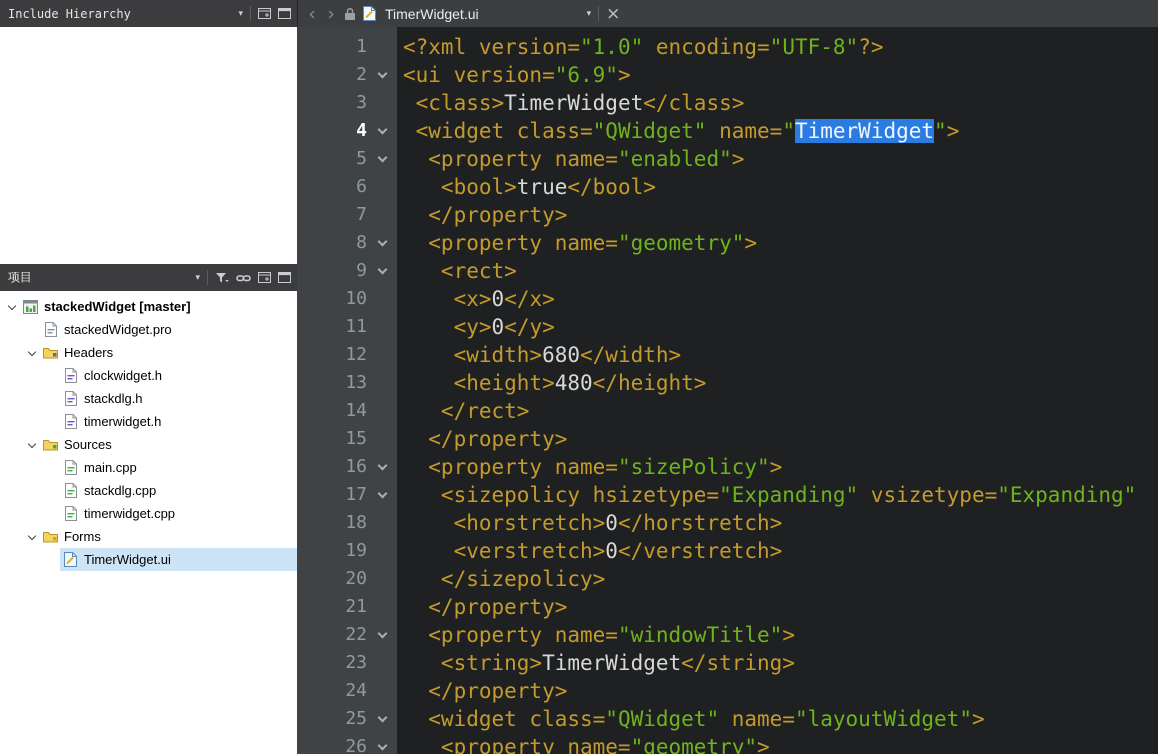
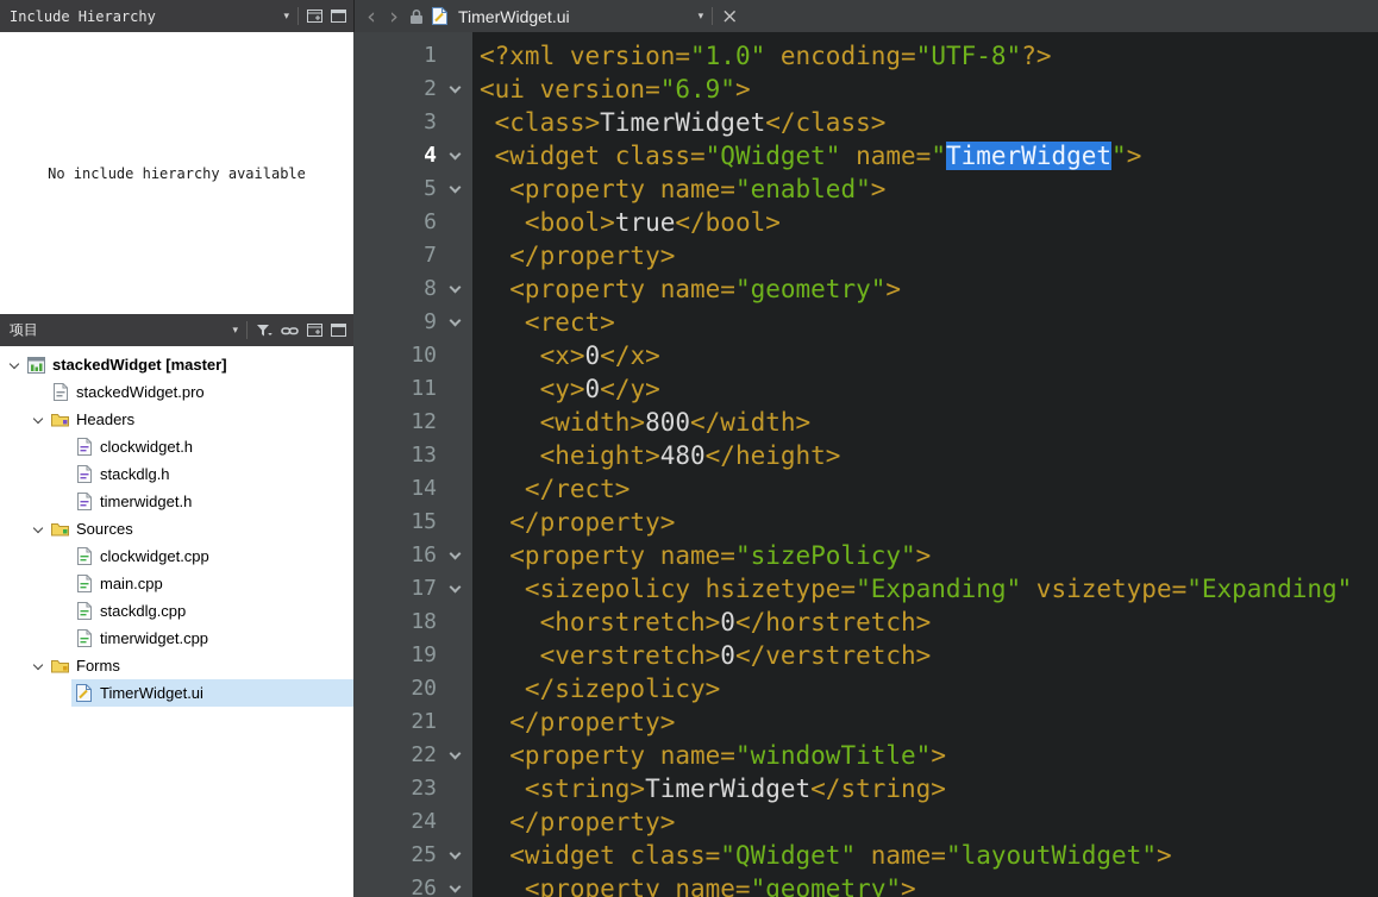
  Include Hierarchy
  ▾
+ No include hierarchy available
  项目
  ▾
  stackedWidget [master]
  stackedWidget.pro
  Headers
  clockwidget.h
  stackdlg.h
  timerwidget.h
  Sources
+ clockwidget.cpp
  main.cpp
  stackdlg.cpp
  timerwidget.cpp
  Forms
  TimerWidget.ui
  ‹
  ›
  TimerWidget.ui
  ▾
  ×
  1
  <?xml version="1.0" encoding="UTF-8"?>
  2
  <ui version="6.9">
  3
  <class>TimerWidget</class>
  4
  <widget class="QWidget" name="TimerWidget">
  5
  <property name="enabled">
  6
  <bool>true</bool>
  7
  </property>
  8
  <property name="geometry">
  9
  <rect>
  10
  <x>0</x>
  11
  <y>0</y>
  12
- <width>680</width>
+ <width>800</width>
  13
  <height>480</height>
  14
  </rect>
  15
  </property>
  16
  <property name="sizePolicy">
  17
  <sizepolicy hsizetype="Expanding" vsizetype="Expanding"
  18
  <horstretch>0</horstretch>
  19
  <verstretch>0</verstretch>
  20
  </sizepolicy>
  21
  </property>
  22
  <property name="windowTitle">
  23
  <string>TimerWidget</string>
  24
  </property>
  25
  <widget class="QWidget" name="layoutWidget">
  26
  <property name="geometry">
